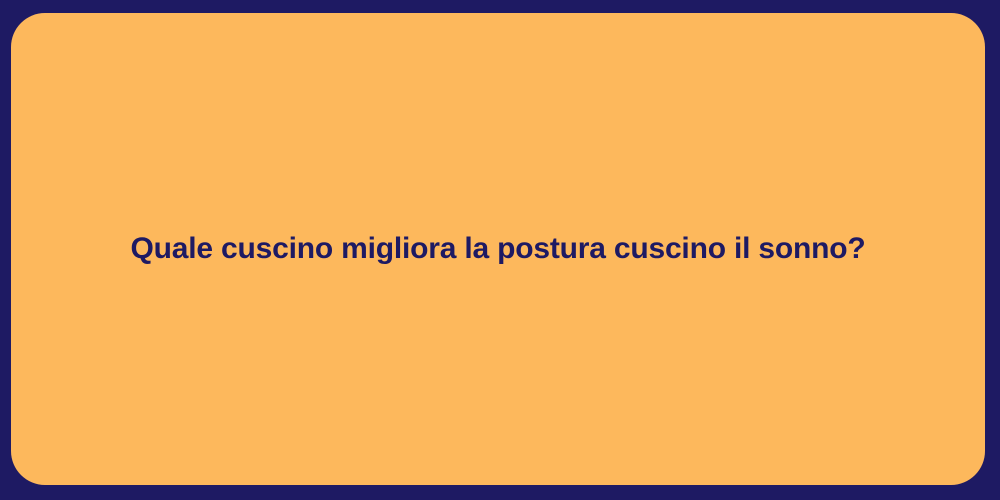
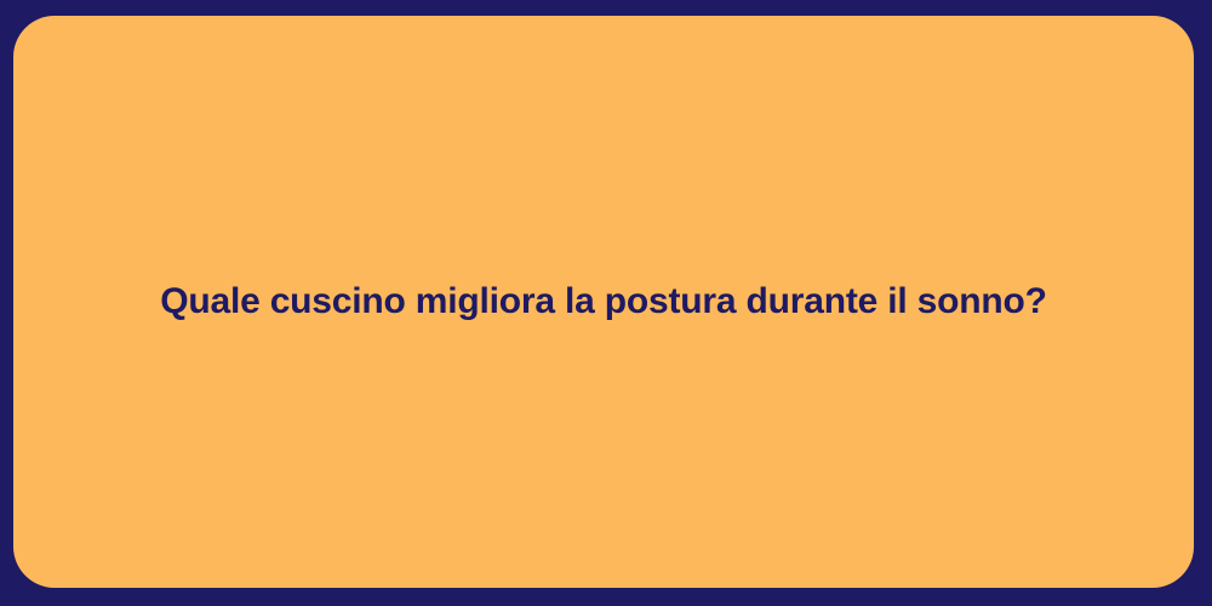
- Quale cuscino migliora la postura cuscino il sonno?
+ Quale cuscino migliora la postura durante il sonno?
